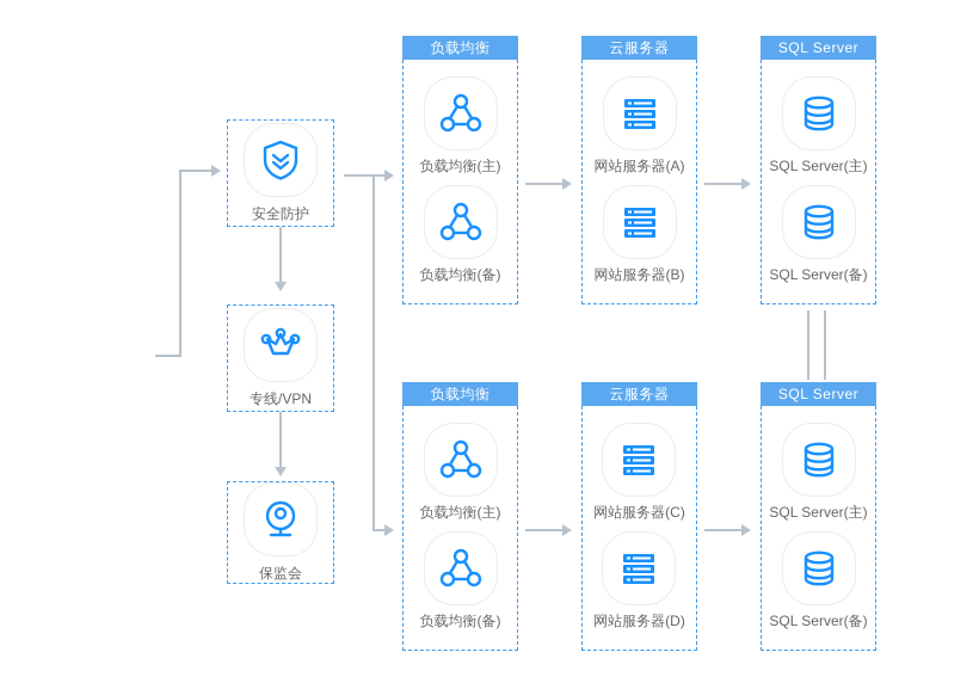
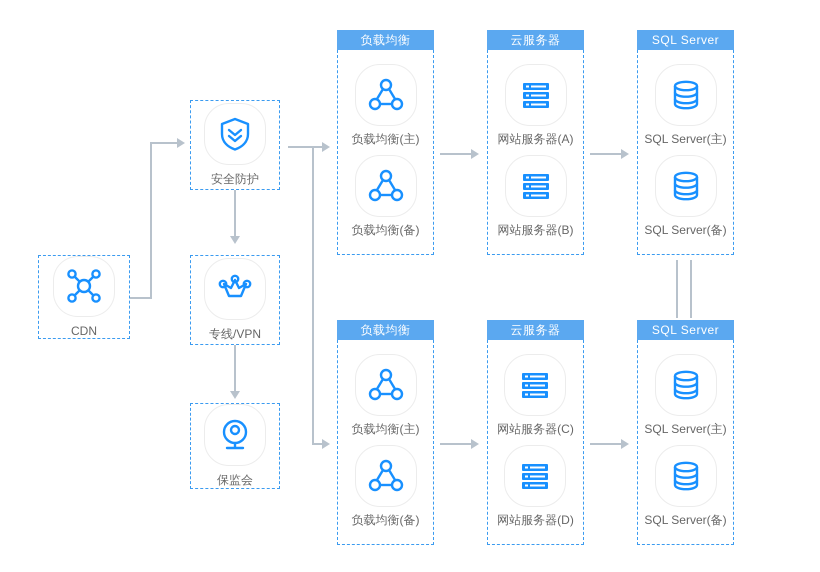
+ CDN
  安全防护
  专线/VPN
  保监会
  负载均衡
  负载均衡(主)
  负载均衡(备)
  云服务器
  网站服务器(A)
  网站服务器(B)
  SQL Server
  SQL Server(主)
  SQL Server(备)
  负载均衡
  负载均衡(主)
  负载均衡(备)
  云服务器
  网站服务器(C)
  网站服务器(D)
  SQL Server
  SQL Server(主)
  SQL Server(备)
